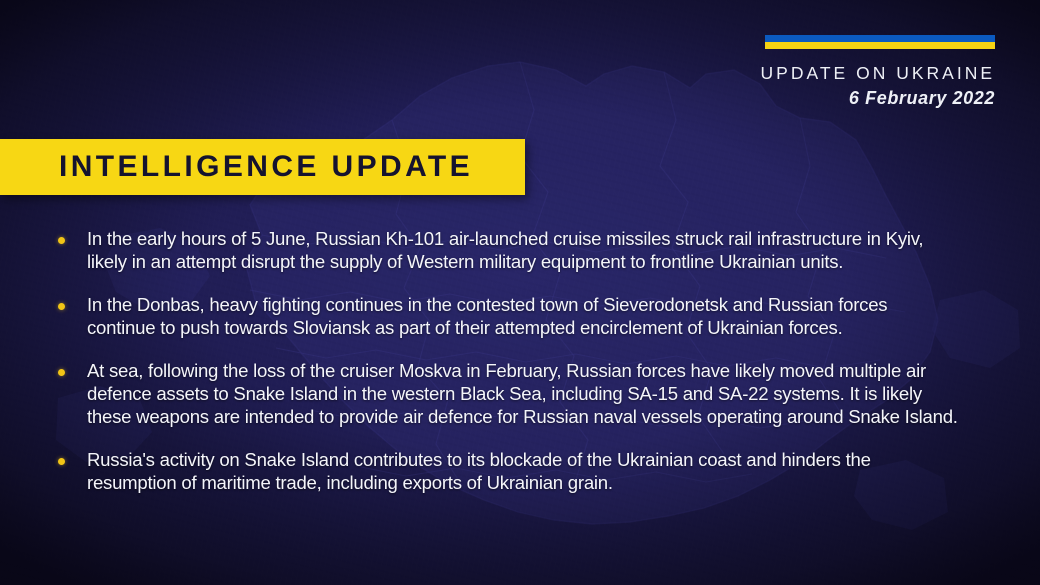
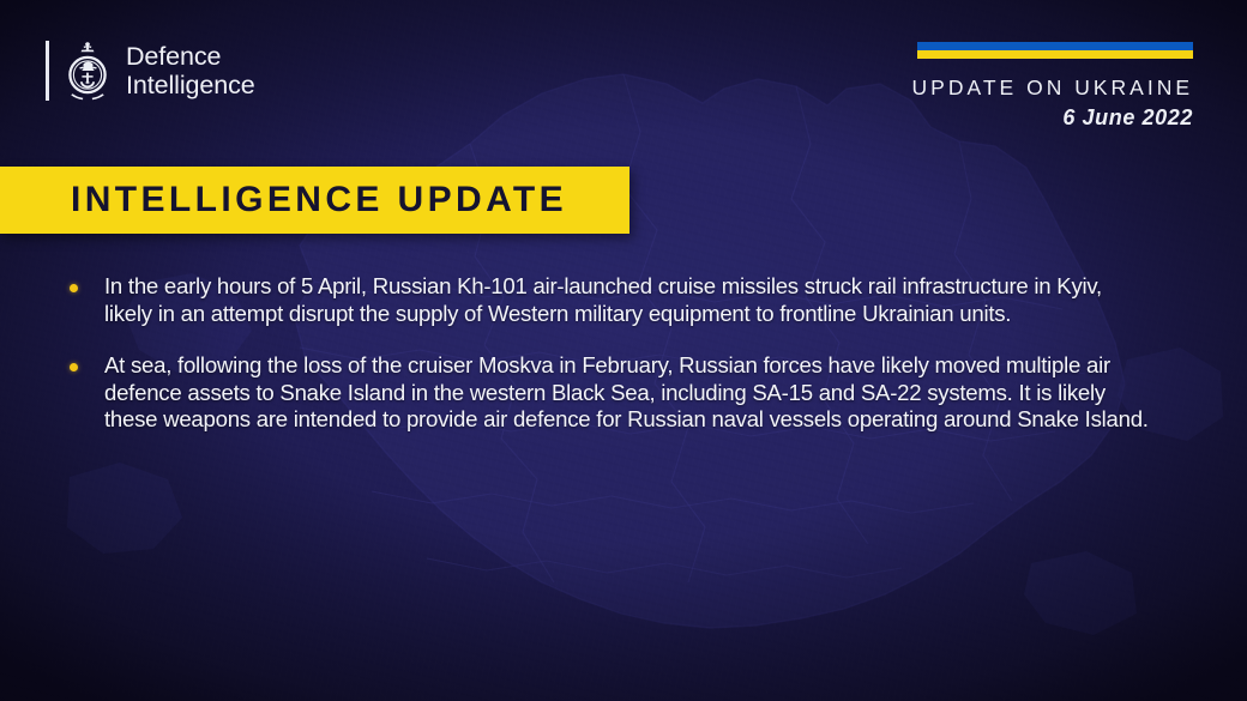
+ Defence
+ Intelligence
  UPDATE ON UKRAINE
- 6 February 2022
+ 6 June 2022
  INTELLIGENCE UPDATE
- In the early hours of 5 June, Russian Kh-101 air-launched cruise missiles struck rail infrastructure in Kyiv, likely in an attempt disrupt the supply of Western military equipment to frontline Ukrainian units.
+ In the early hours of 5 April, Russian Kh-101 air-launched cruise missiles struck rail infrastructure in Kyiv, likely in an attempt disrupt the supply of Western military equipment to frontline Ukrainian units.
- In the Donbas, heavy fighting continues in the contested town of Sieverodonetsk and Russian forces continue to push towards Sloviansk as part of their attempted encirclement of Ukrainian forces.
  At sea, following the loss of the cruiser Moskva in February, Russian forces have likely moved multiple air defence assets to Snake Island in the western Black Sea, including SA-15 and SA-22 systems. It is likely these weapons are intended to provide air defence for Russian naval vessels operating around Snake Island.
- Russia's activity on Snake Island contributes to its blockade of the Ukrainian coast and hinders the resumption of maritime trade, including exports of Ukrainian grain.
